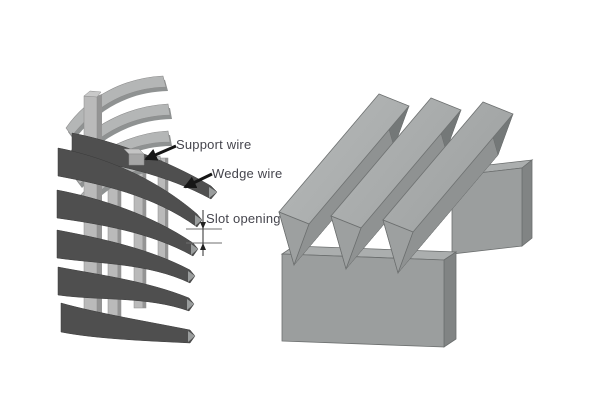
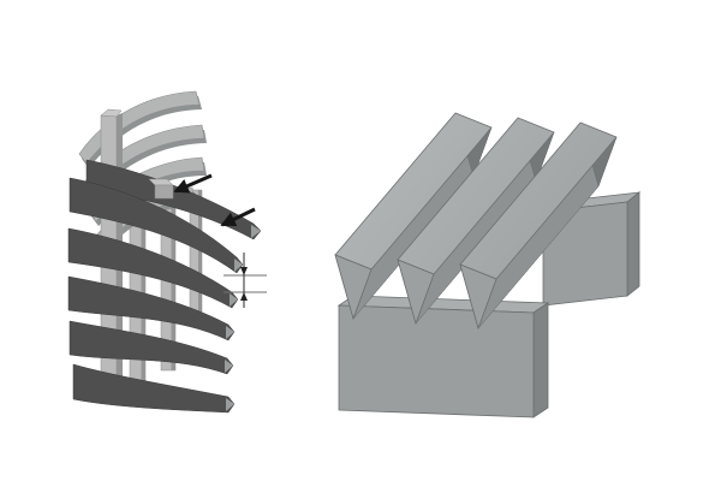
- Support wire
- Wedge wire
- Slot opening
